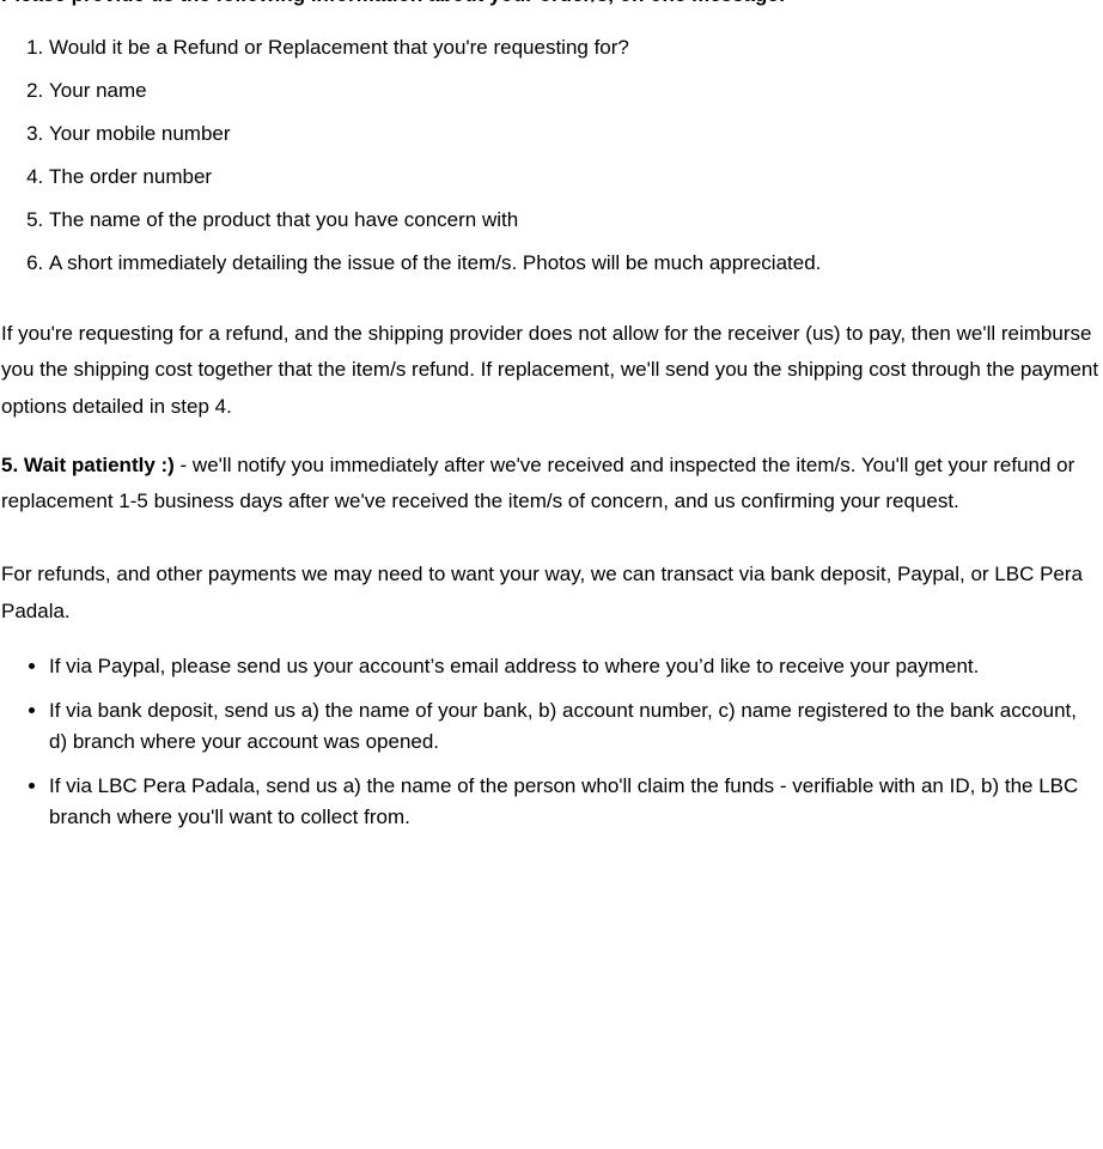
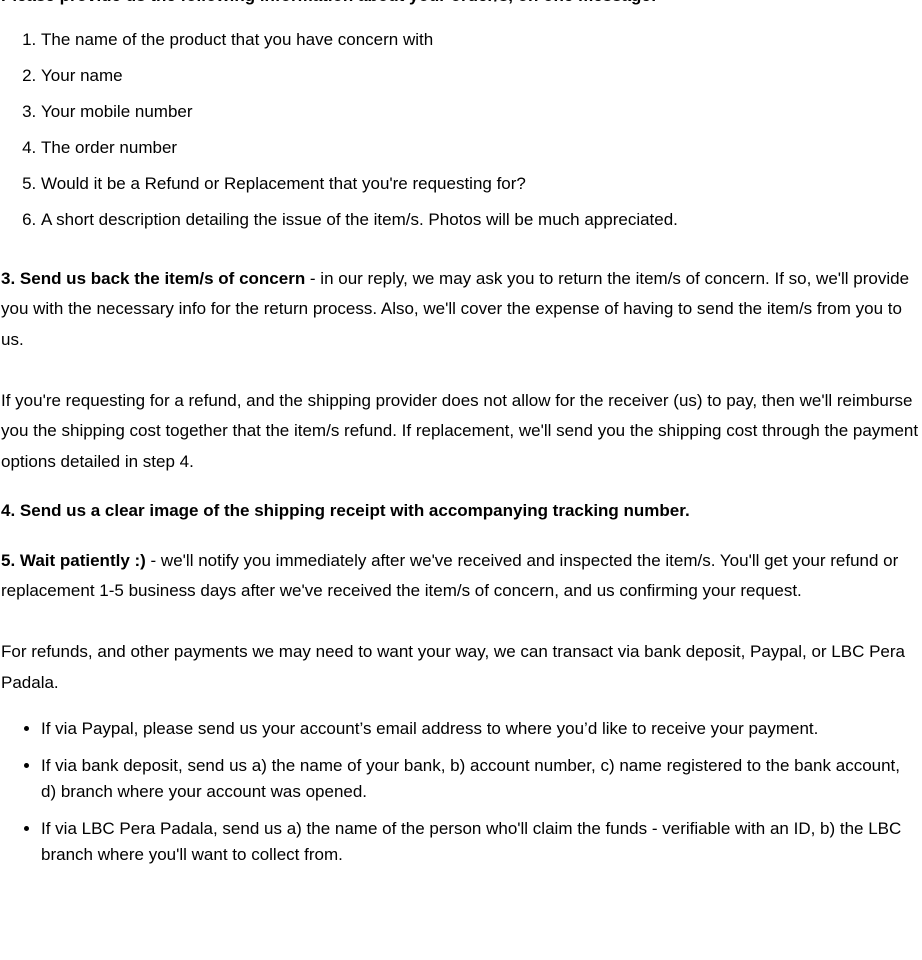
- Would it be a Refund or Replacement that you're requesting for?
+ The name of the product that you have concern with
  Your name
  Your mobile number
  The order number
- The name of the product that you have concern with
+ Would it be a Refund or Replacement that you're requesting for?
- A short immediately detailing the issue of the item/s. Photos will be much appreciated.
+ A short description detailing the issue of the item/s. Photos will be much appreciated.
+ 3. Send us back the item/s of concern - in our reply, we may ask you to return the item/s of concern. If so, we'll provide you with the necessary info for the return process. Also, we'll cover the expense of having to send the item/s from you to us.
  If you're requesting for a refund, and the shipping provider does not allow for the receiver (us) to pay, then we'll reimburse you the shipping cost together that the item/s refund. If replacement, we'll send you the shipping cost through the payment options detailed in step 4.
+ 4. Send us a clear image of the shipping receipt with accompanying tracking number.
  5. Wait patiently :) - we'll notify you immediately after we've received and inspected the item/s. You'll get your refund or replacement 1-5 business days after we've received the item/s of concern, and us confirming your request.
  For refunds, and other payments we may need to want your way, we can transact via bank deposit, Paypal, or LBC Pera Padala.
  If via Paypal, please send us your account’s email address to where you’d like to receive your payment.
  If via bank deposit, send us a) the name of your bank, b) account number, c) name registered to the bank account, d) branch where your account was opened.
  If via LBC Pera Padala, send us a) the name of the person who'll claim the funds - verifiable with an ID, b) the LBC branch where you'll want to collect from.
